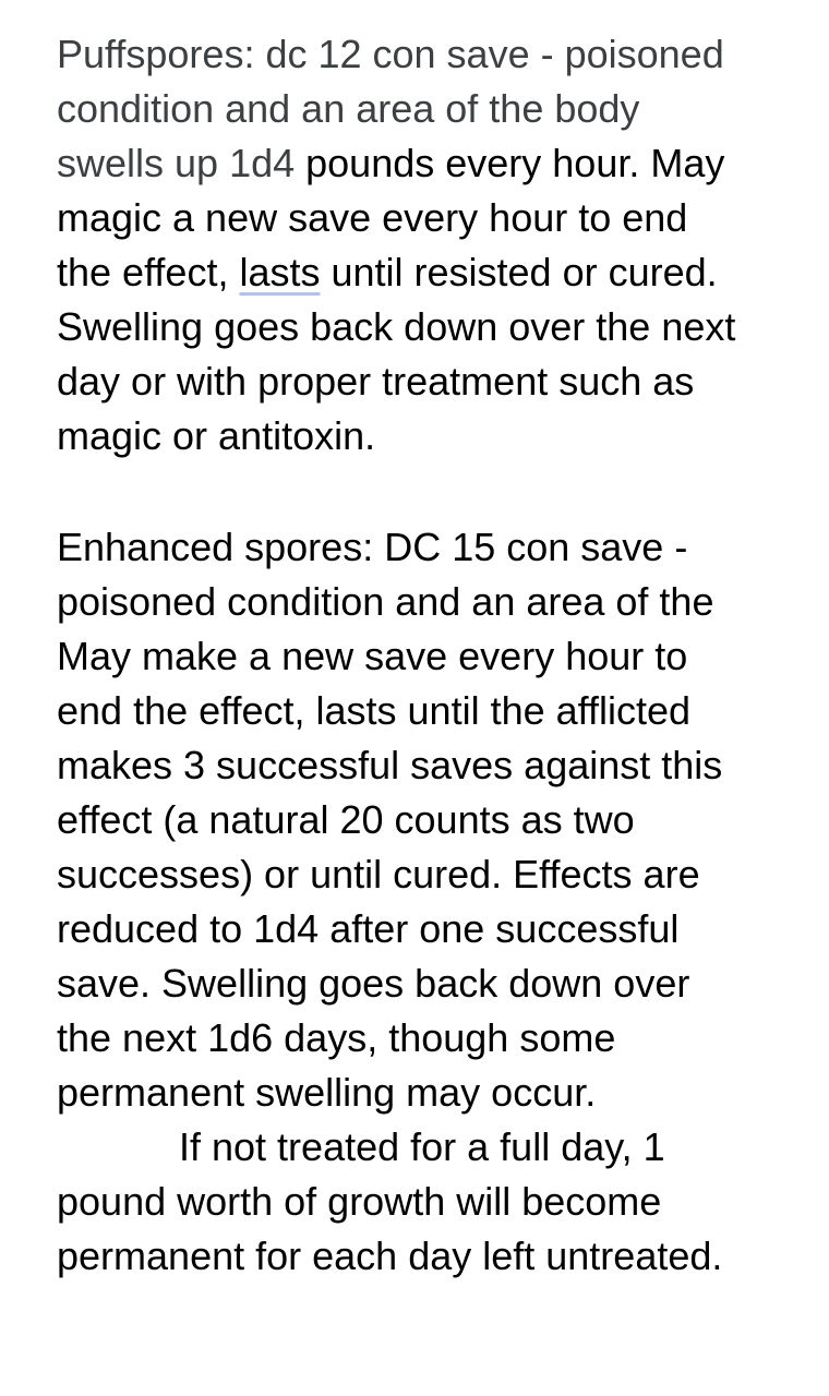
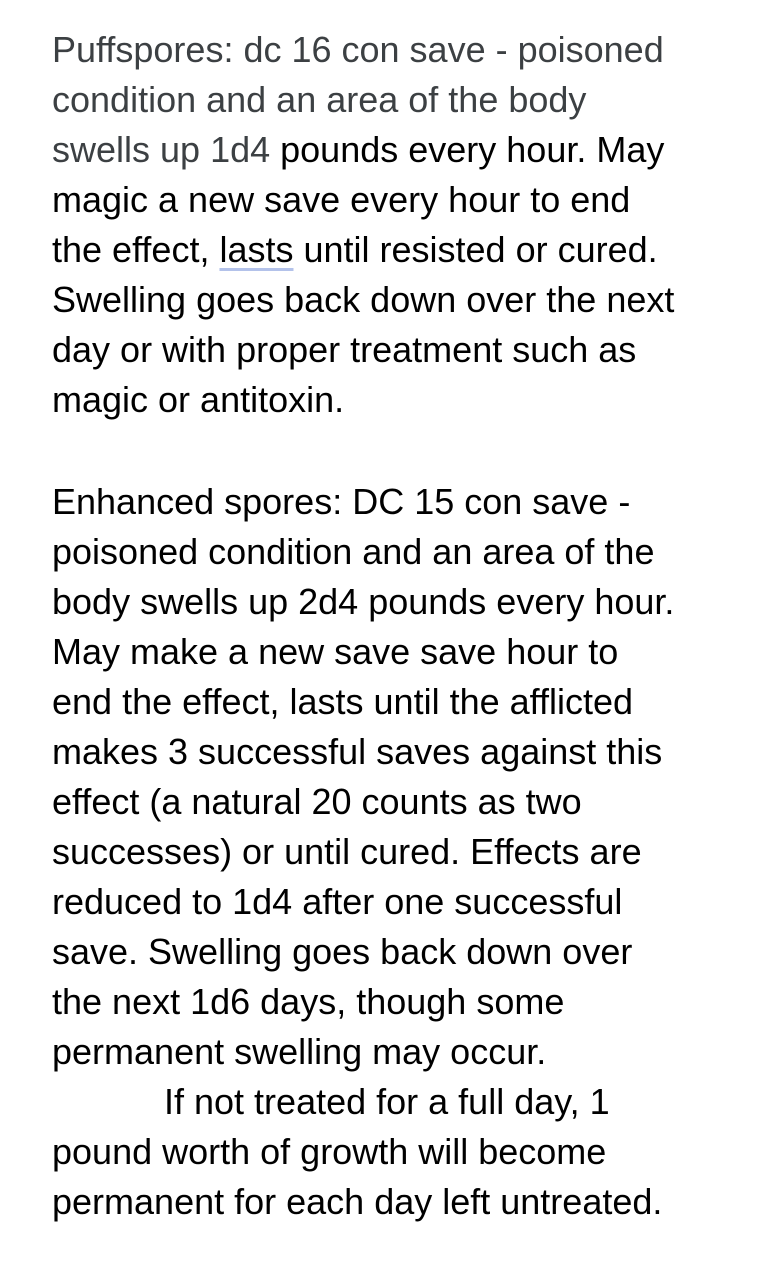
- Puffspores: dc 12 con save - poisoned
+ Puffspores: dc 16 con save - poisoned
  condition and an area of the body
  swells up 1d4 pounds every hour. May
  magic a new save every hour to end
  the effect, lasts until resisted or cured.
  Swelling goes back down over the next
  day or with proper treatment such as
  magic or antitoxin.
  Enhanced spores: DC 15 con save -
  poisoned condition and an area of the
+ body swells up 2d4 pounds every hour.
- May make a new save every hour to
+ May make a new save save hour to
  end the effect, lasts until the afflicted
  makes 3 successful saves against this
  effect (a natural 20 counts as two
  successes) or until cured. Effects are
  reduced to 1d4 after one successful
  save. Swelling goes back down over
  the next 1d6 days, though some
  permanent swelling may occur.
  If not treated for a full day, 1
  pound worth of growth will become
  permanent for each day left untreated.
